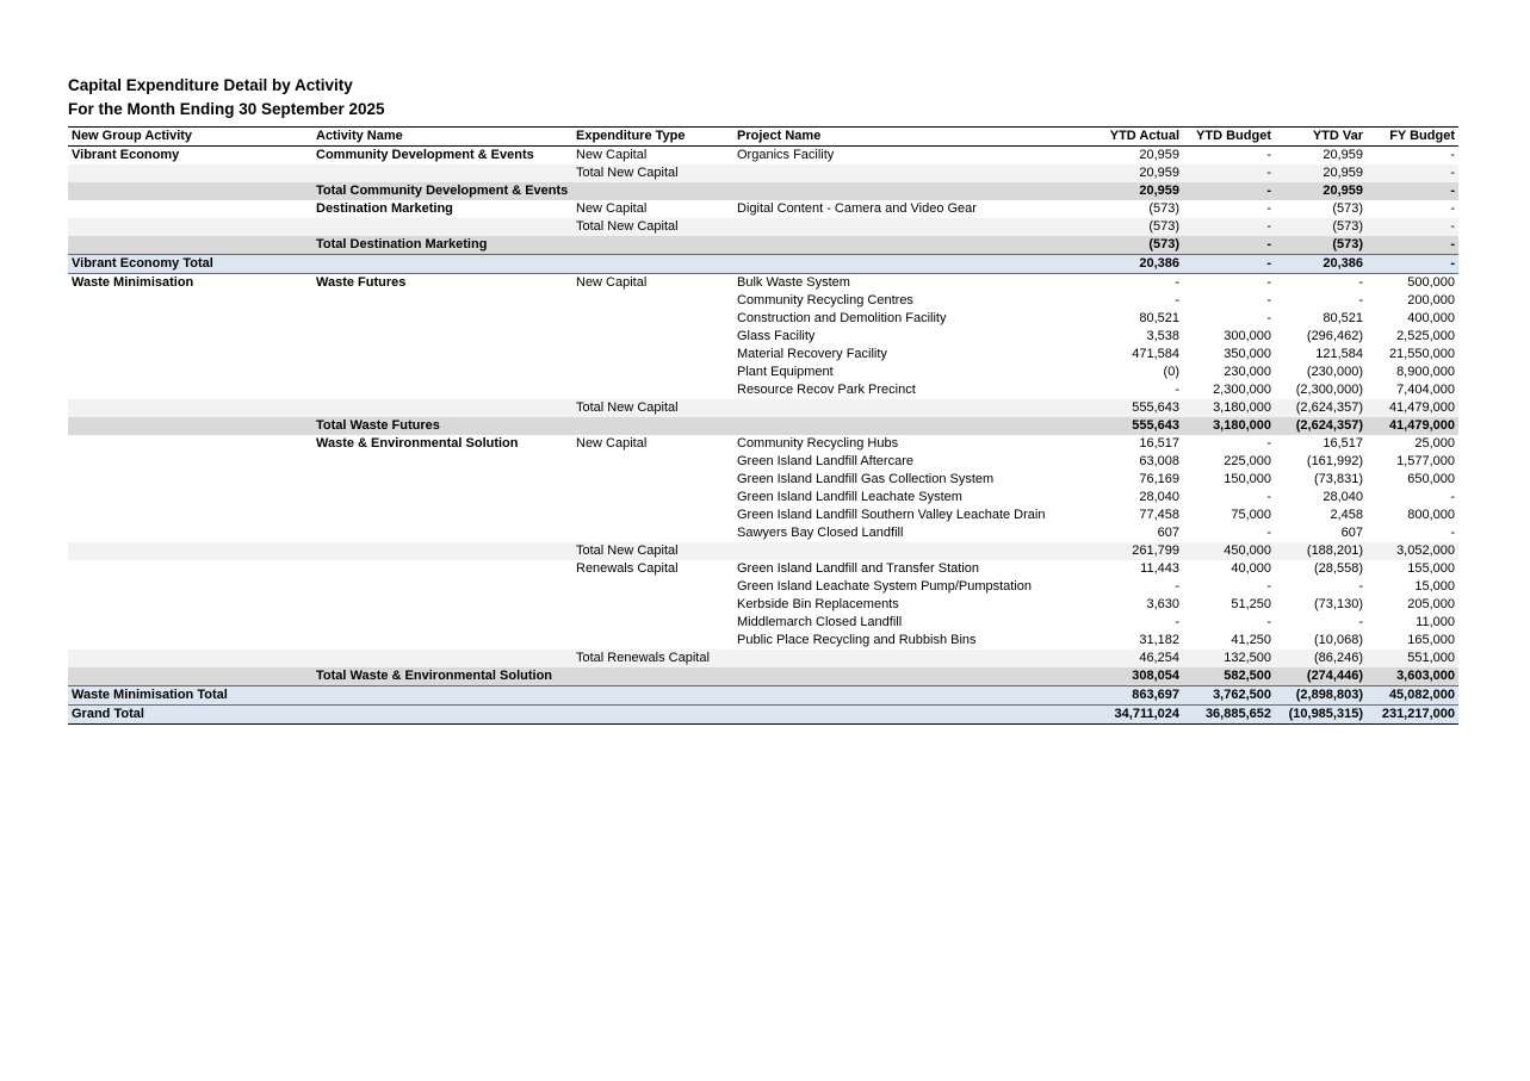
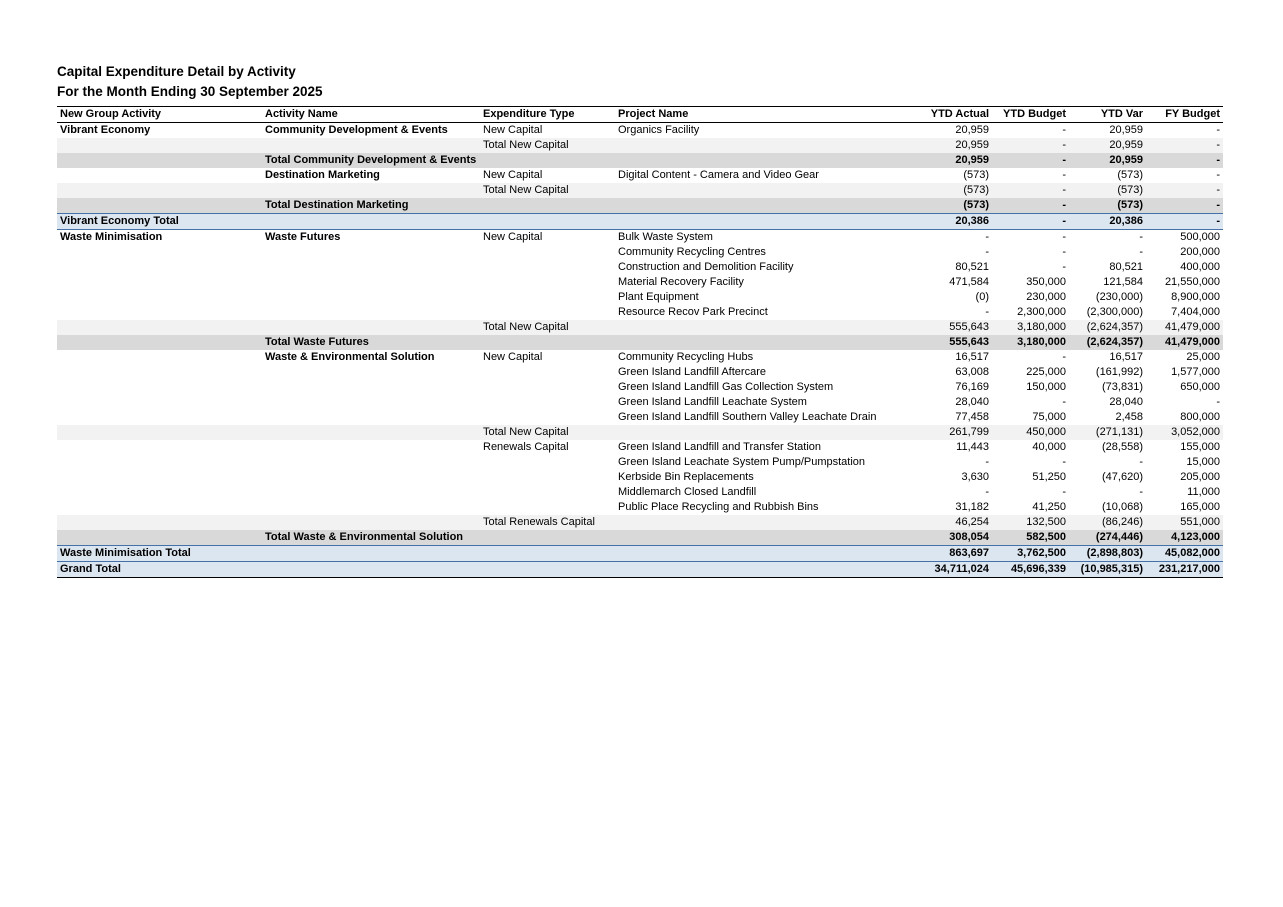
  Capital Expenditure Detail by Activity
  For the Month Ending 30 September 2025
  New Group Activity	Activity Name	Expenditure Type	Project Name	YTD Actual	YTD Budget	YTD Var	FY Budget
  Vibrant Economy	Community Development & Events	New Capital	Organics Facility	20,959	-	20,959	-
  		Total New Capital		20,959	-	20,959	-
  	Total Community Development & Events			20,959	-	20,959	-
  	Destination Marketing	New Capital	Digital Content - Camera and Video Gear	(573)	-	(573)	-
  		Total New Capital		(573)	-	(573)	-
  	Total Destination Marketing			(573)	-	(573)	-
  Vibrant Economy Total				20,386	-	20,386	-
  Waste Minimisation	Waste Futures	New Capital	Bulk Waste System	-	-	-	500,000
  			Community Recycling Centres	-	-	-	200,000
  			Construction and Demolition Facility	80,521	-	80,521	400,000
- 			Glass Facility	3,538	300,000	(296,462)	2,525,000
  			Material Recovery Facility	471,584	350,000	121,584	21,550,000
  			Plant Equipment	(0)	230,000	(230,000)	8,900,000
  			Resource Recov Park Precinct	-	2,300,000	(2,300,000)	7,404,000
  		Total New Capital		555,643	3,180,000	(2,624,357)	41,479,000
  	Total Waste Futures			555,643	3,180,000	(2,624,357)	41,479,000
  	Waste & Environmental Solution	New Capital	Community Recycling Hubs	16,517	-	16,517	25,000
  			Green Island Landfill Aftercare	63,008	225,000	(161,992)	1,577,000
  			Green Island Landfill Gas Collection System	76,169	150,000	(73,831)	650,000
  			Green Island Landfill Leachate System	28,040	-	28,040	-
  			Green Island Landfill Southern Valley Leachate Drain	77,458	75,000	2,458	800,000
- 			Sawyers Bay Closed Landfill	607	-	607	-
- 		Total New Capital		261,799	450,000	(188,201)	3,052,000
+ 		Total New Capital		261,799	450,000	(271,131)	3,052,000
  		Renewals Capital	Green Island Landfill and Transfer Station	11,443	40,000	(28,558)	155,000
  			Green Island Leachate System Pump/Pumpstation	-	-	-	15,000
- 			Kerbside Bin Replacements	3,630	51,250	(73,130)	205,000
+ 			Kerbside Bin Replacements	3,630	51,250	(47,620)	205,000
  			Middlemarch Closed Landfill	-	-	-	11,000
  			Public Place Recycling and Rubbish Bins	31,182	41,250	(10,068)	165,000
  		Total Renewals Capital		46,254	132,500	(86,246)	551,000
- 	Total Waste & Environmental Solution			308,054	582,500	(274,446)	3,603,000
+ 	Total Waste & Environmental Solution			308,054	582,500	(274,446)	4,123,000
  Waste Minimisation Total				863,697	3,762,500	(2,898,803)	45,082,000
- Grand Total				34,711,024	36,885,652	(10,985,315)	231,217,000
+ Grand Total				34,711,024	45,696,339	(10,985,315)	231,217,000
